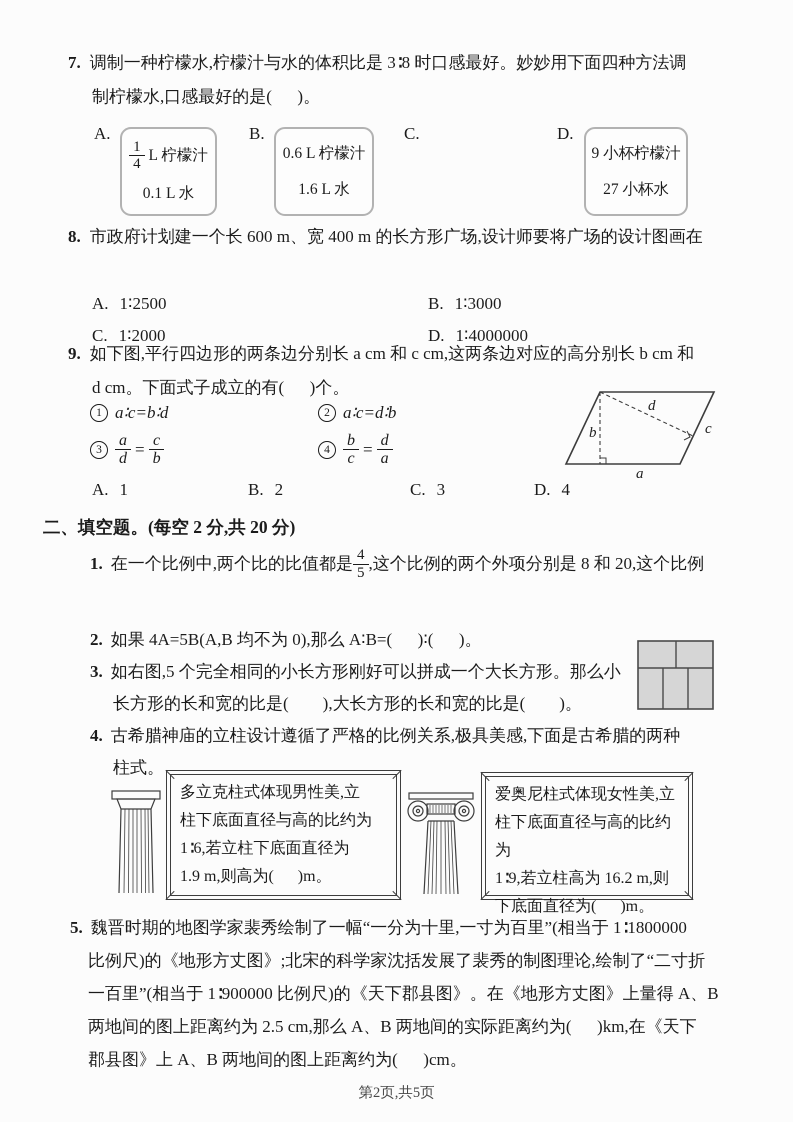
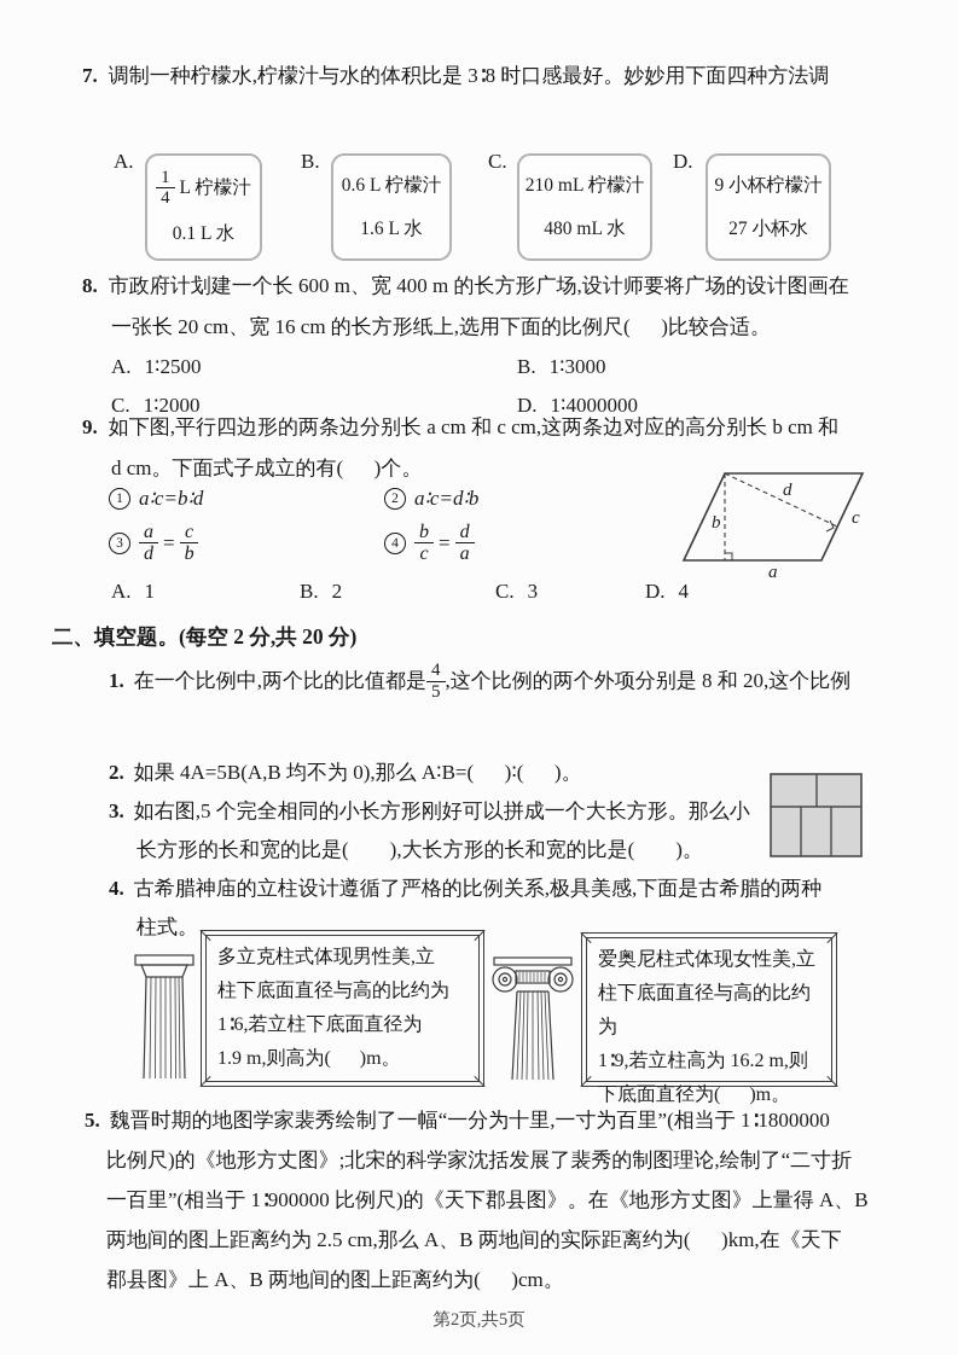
  7. 调制一种柠檬水,柠檬汁与水的体积比是 3∶8 时口感最好。妙妙用下面四种方法调
- 制柠檬水,口感最好的是( )。
  A.
  1
  4
  L 柠檬汁
  0.1 L 水
  B.
  0.6 L 柠檬汁
  1.6 L 水
  C.
+ 210 mL 柠檬汁
+ 480 mL 水
  D.
  9 小杯柠檬汁
  27 小杯水
  8. 市政府计划建一个长 600 m、宽 400 m 的长方形广场,设计师要将广场的设计图画在
+ 一张长 20 cm、宽 16 cm 的长方形纸上,选用下面的比例尺( )比较合适。
  A. 1∶2500
  B. 1∶3000
  C. 1∶2000
  D. 1∶4000000
  9. 如下图,平行四边形的两条边分别长 a cm 和 c cm,这两条边对应的高分别长 b cm 和
  d cm。下面式子成立的有( )个。
  1
  a∶c=b∶d
  2
  a∶c=d∶b
  3
  a
  d
  =
  c
  b
  4
  b
  c
  =
  d
  a
  b
  d
  c
  a
  A. 1
  B. 2
  C. 3
  D. 4
  二、填空题。(每空 2 分,共 20 分)
  1.
  在一个比例中,两个比的比值都是
  4
  5
  ,这个比例的两个外项分别是 8 和 20,这个比例
  2. 如果 4A=5B(A,B 均不为 0),那么 A∶B=( )∶( )。
  3. 如右图,5 个完全相同的小长方形刚好可以拼成一个大长方形。那么小
  长方形的长和宽的比是( ),大长方形的长和宽的比是( )。
  4. 古希腊神庙的立柱设计遵循了严格的比例关系,极具美感,下面是古希腊的两种
  柱式。
  多立克柱式体现男性美,立
  柱下底面直径与高的比约为
  1∶6,若立柱下底面直径为
  1.9 m,则高为( )m。
  爱奥尼柱式体现女性美,立
  柱下底面直径与高的比约为
  1∶9,若立柱高为 16.2 m,则
  下底面直径为( )m。
  5. 魏晋时期的地图学家裴秀绘制了一幅“一分为十里,一寸为百里”(相当于 1∶1800000
  比例尺)的《地形方丈图》;北宋的科学家沈括发展了裴秀的制图理论,绘制了“二寸折
  一百里”(相当于 1∶900000 比例尺)的《天下郡县图》。在《地形方丈图》上量得 A、B
  两地间的图上距离约为 2.5 cm,那么 A、B 两地间的实际距离约为( )km,在《天下
  郡县图》上 A、B 两地间的图上距离约为( )cm。
  第2页,共5页
